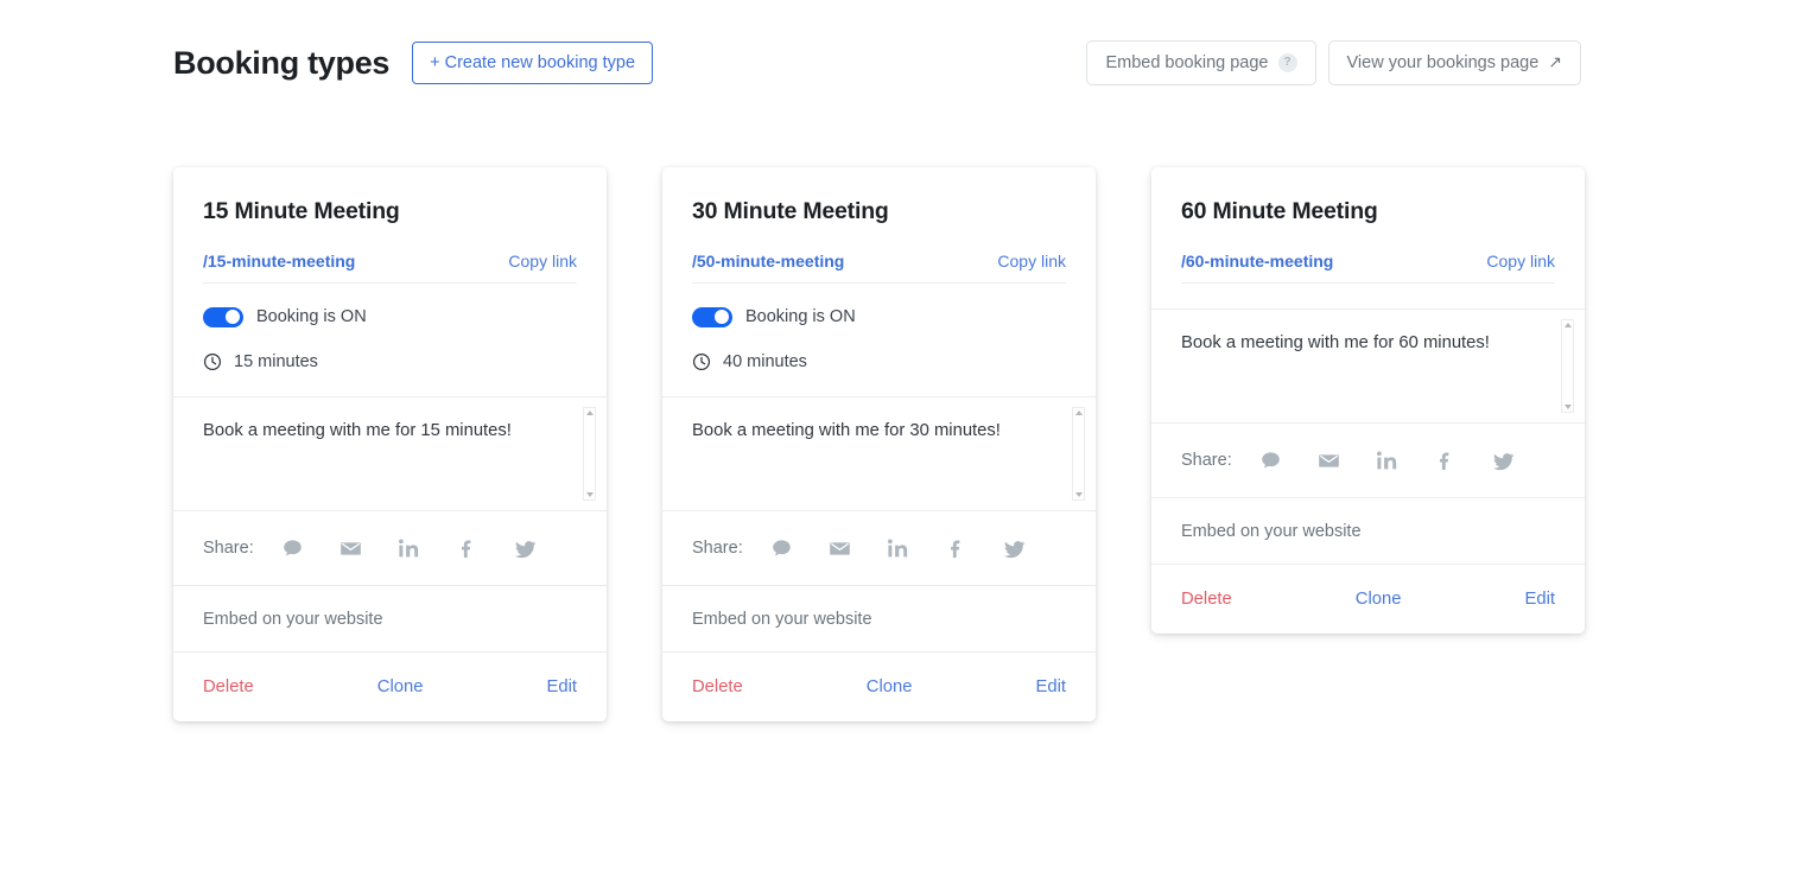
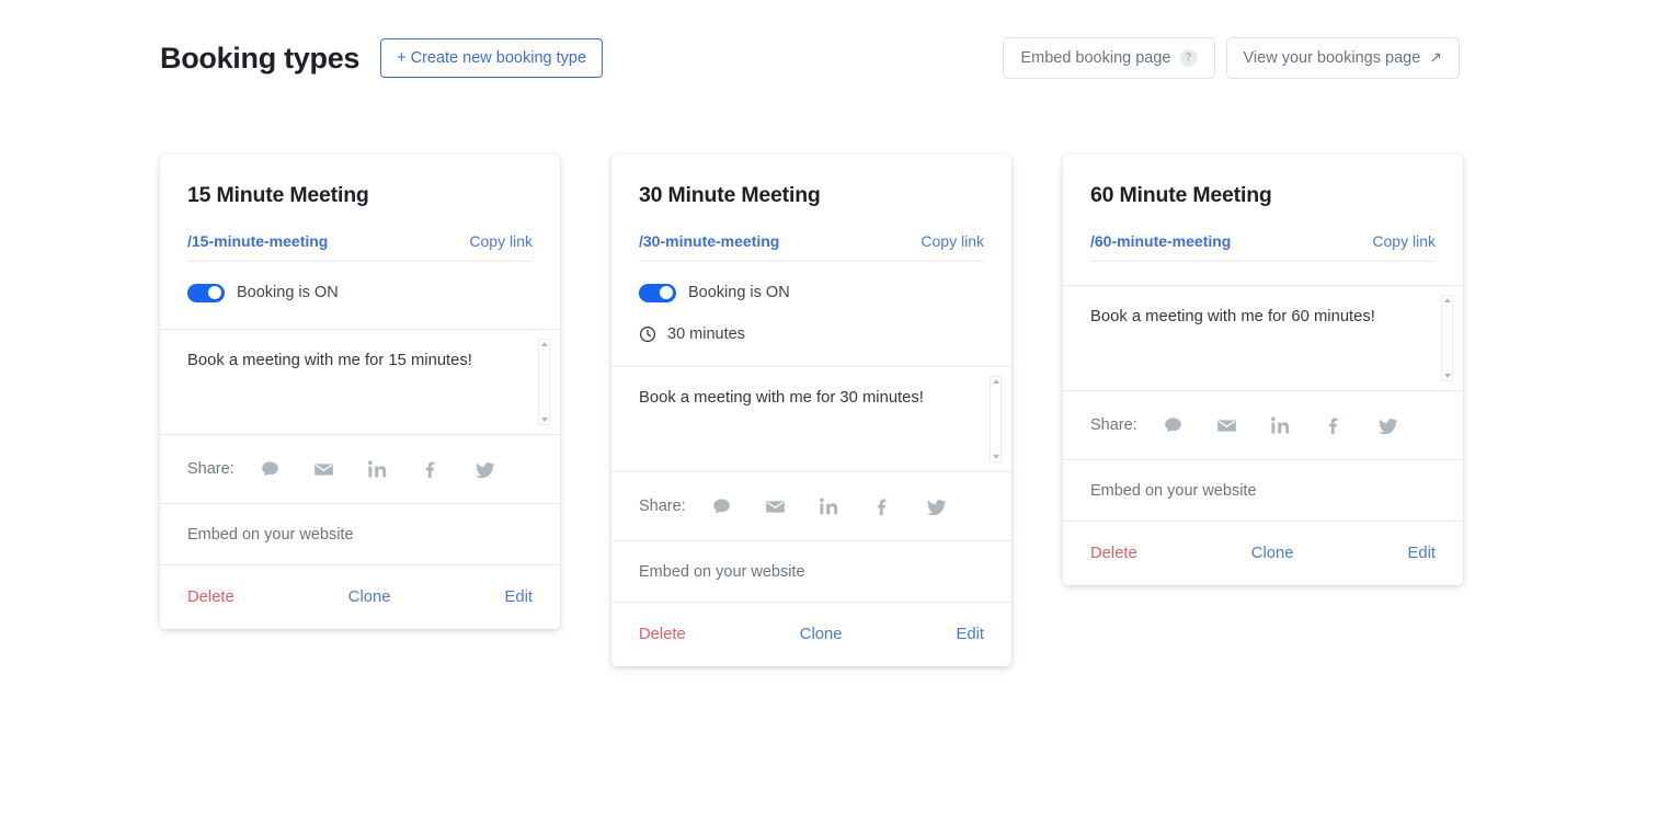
  Booking types
  + Create new booking type
  Embed booking page
  ?
  View your bookings page
  ↗
  15 Minute Meeting
  /15-minute-meeting
  Copy link
  Booking is ON
- 15 minutes
  Book a meeting with me for 15 minutes!
  Share:
  Embed on your website
  Delete
  Clone
  Edit
  30 Minute Meeting
- /50-minute-meeting
+ /30-minute-meeting
  Copy link
  Booking is ON
- 40 minutes
+ 30 minutes
  Book a meeting with me for 30 minutes!
  Share:
  Embed on your website
  Delete
  Clone
  Edit
  60 Minute Meeting
  /60-minute-meeting
  Copy link
  Book a meeting with me for 60 minutes!
  Share:
  Embed on your website
  Delete
  Clone
  Edit
